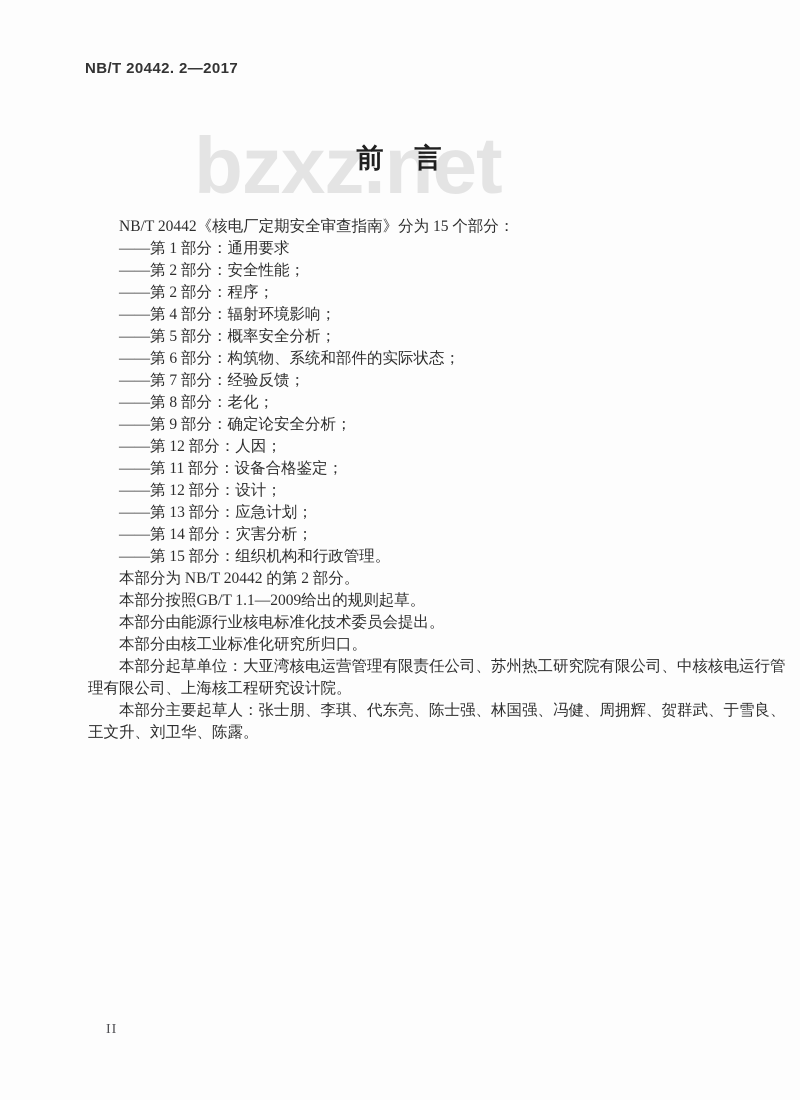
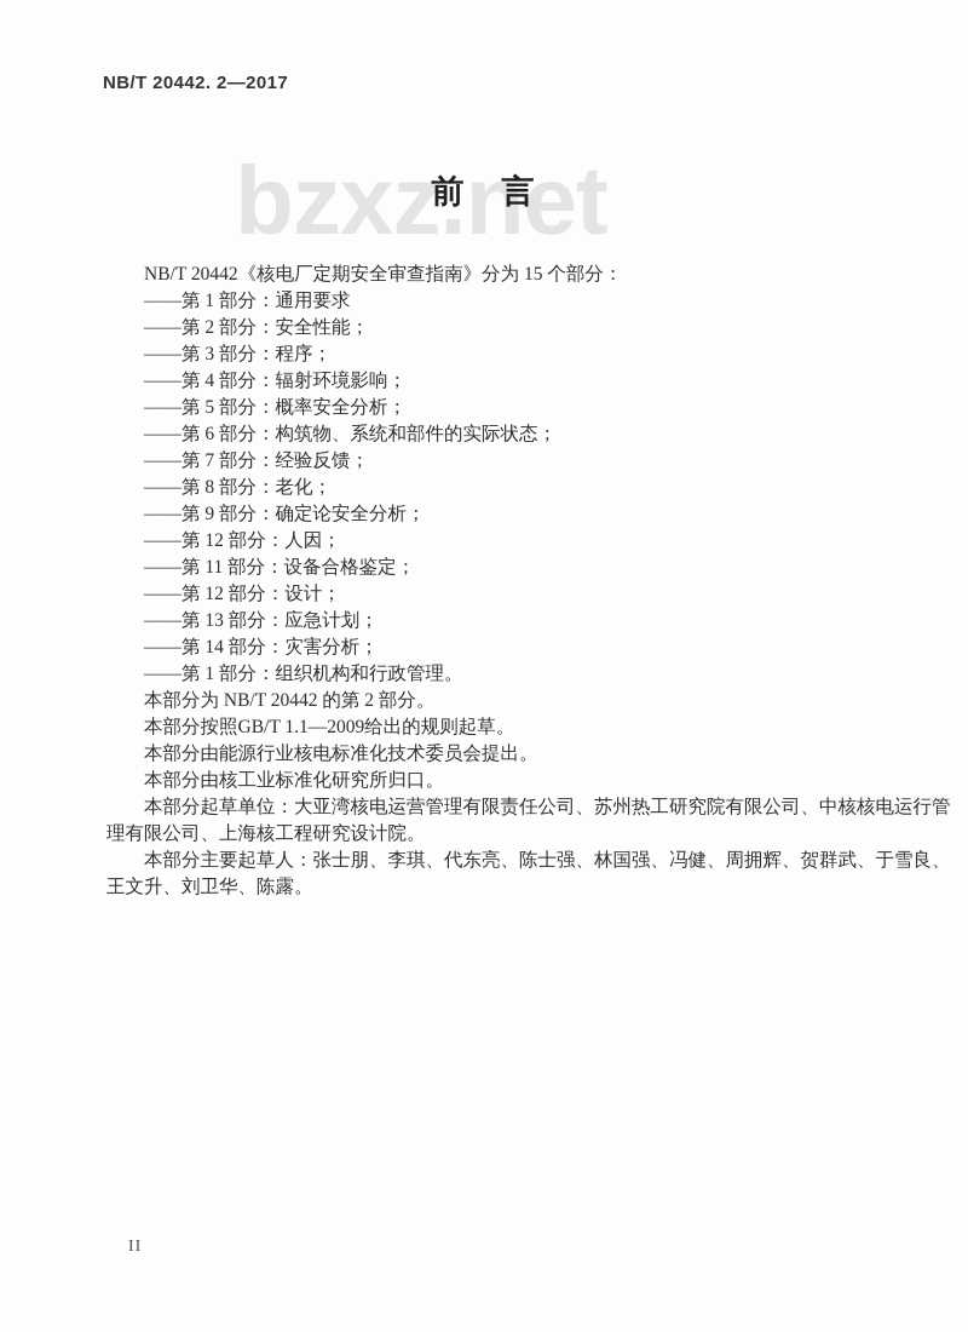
  NB/T 20442. 2—2017
  bzxz.net
  前 言
  NB/T 20442《核电厂定期安全审查指南》分为 15 个部分：
  ——第 1 部分：通用要求
  ——第 2 部分：安全性能；
- ——第 2 部分：程序；
+ ——第 3 部分：程序；
  ——第 4 部分：辐射环境影响；
  ——第 5 部分：概率安全分析；
  ——第 6 部分：构筑物、系统和部件的实际状态；
  ——第 7 部分：经验反馈；
  ——第 8 部分：老化；
  ——第 9 部分：确定论安全分析；
  ——第 12 部分：人因；
  ——第 11 部分：设备合格鉴定；
  ——第 12 部分：设计；
  ——第 13 部分：应急计划；
  ——第 14 部分：灾害分析；
- ——第 15 部分：组织机构和行政管理。
+ ——第 1 部分：组织机构和行政管理。
  本部分为 NB/T 20442 的第 2 部分。
  本部分按照GB/T 1.1—2009给出的规则起草。
  本部分由能源行业核电标准化技术委员会提出。
  本部分由核工业标准化研究所归口。
  本部分起草单位：大亚湾核电运营管理有限责任公司、苏州热工研究院有限公司、中核核电运行管
  理有限公司、上海核工程研究设计院。
  本部分主要起草人：张士朋、李琪、代东亮、陈士强、林国强、冯健、周拥辉、贺群武、于雪良、
  王文升、刘卫华、陈露。
  II
